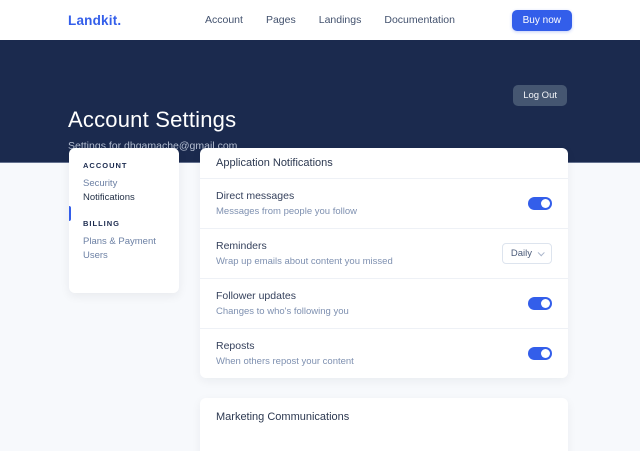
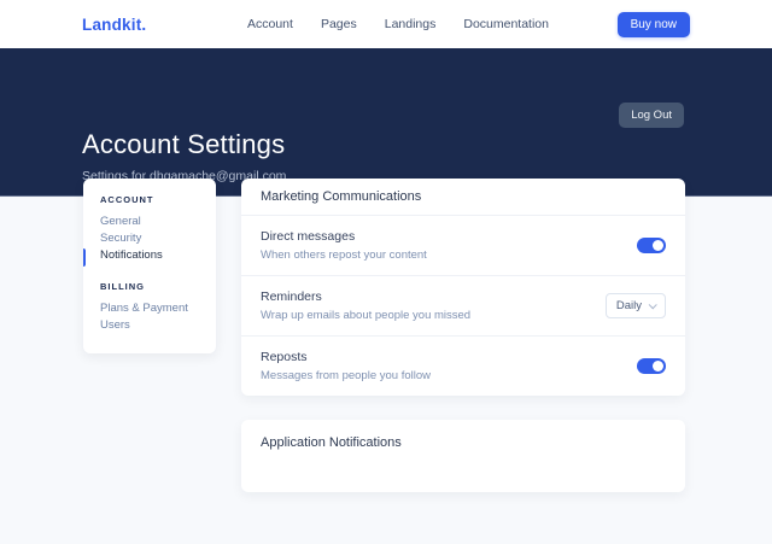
  Landkit.
  Account
  Pages
  Landings
  Documentation
  Buy now
  Account Settings
  Settings for dhgamache@gmail.com
  Log Out
  ACCOUNT
+ General
  Security
  Notifications
  BILLING
  Plans & Payment
  Users
- Application Notifications
+ Marketing Communications
  Direct messages
- Messages from people you follow
+ When others repost your content
  Reminders
- Wrap up emails about content you missed
+ Wrap up emails about people you missed
  Daily
- Follower updates
- Changes to who's following you
  Reposts
- When others repost your content
+ Messages from people you follow
- Marketing Communications
+ Application Notifications
